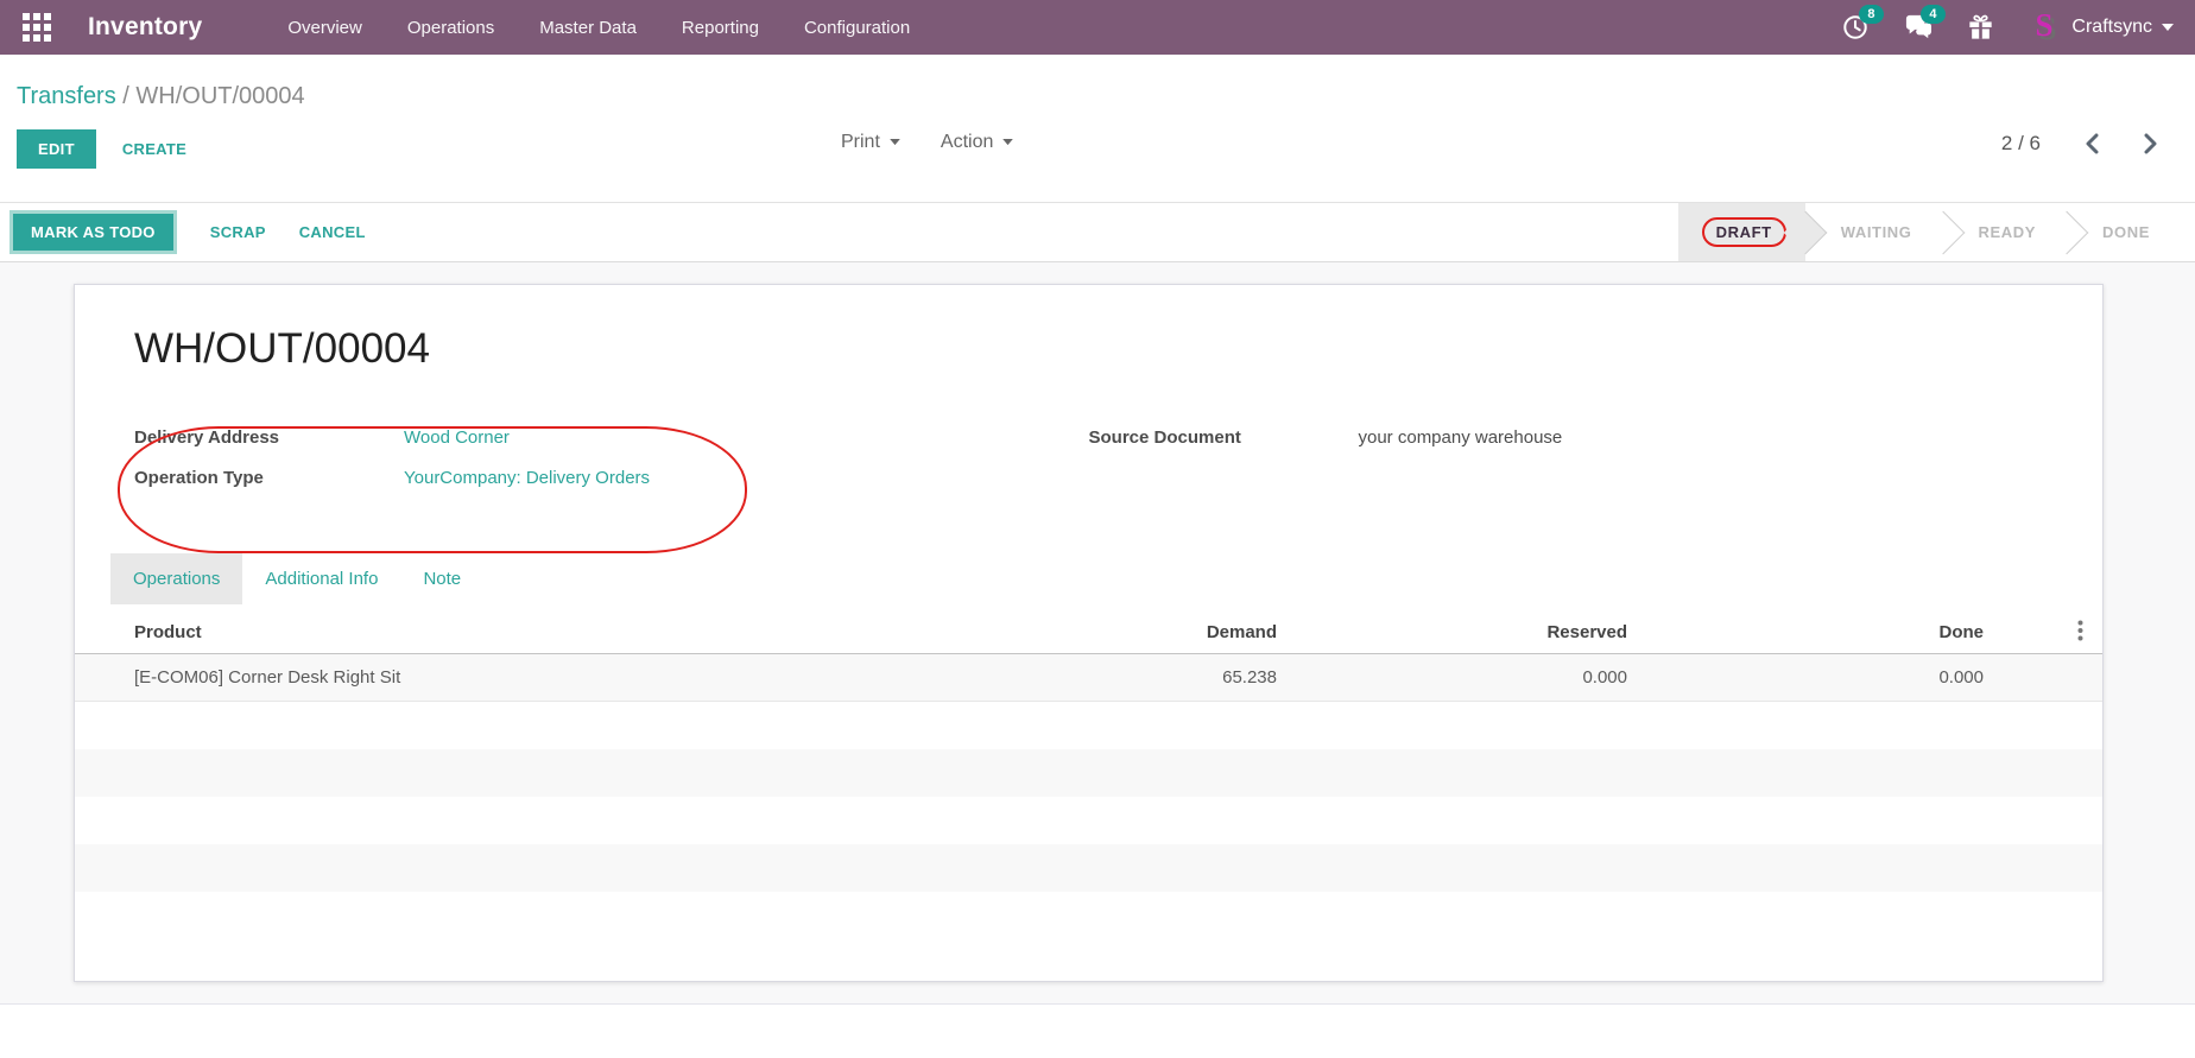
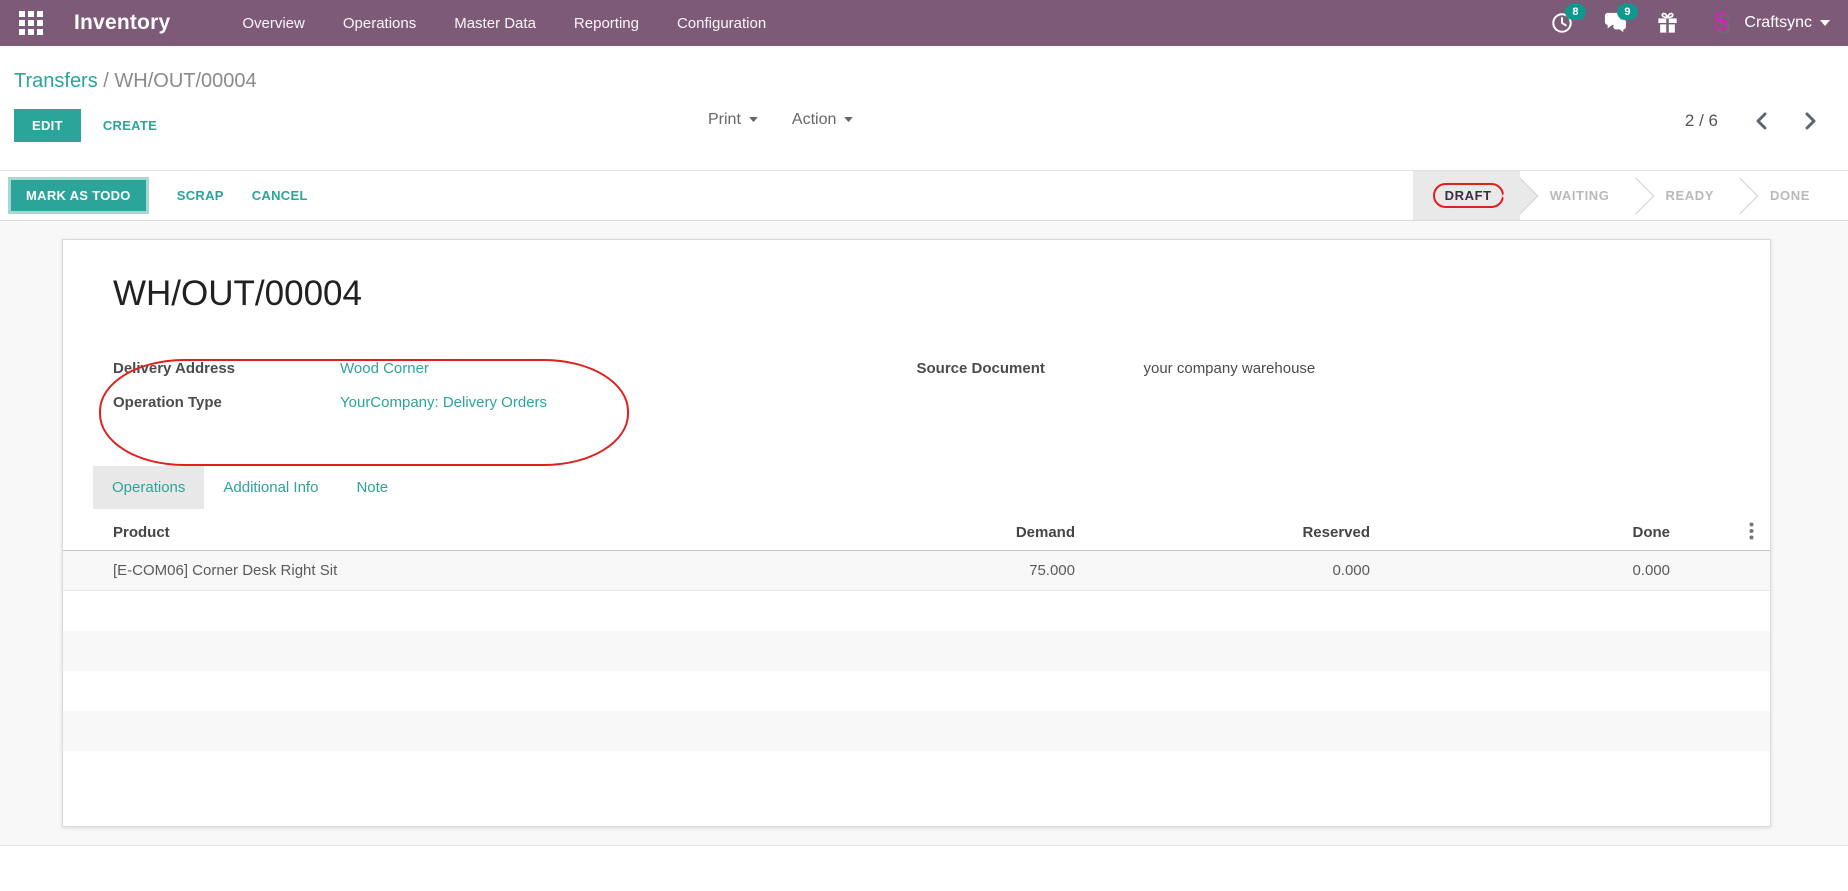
  Inventory
  Overview
  Operations
  Master Data
  Reporting
  Configuration
  8
- 4
+ 9
  S
  Craftsync
  Transfers / WH/OUT/00004
  EDIT
  CREATE
  Print
  Action
  2 / 6
  MARK AS TODO
  SCRAP
  CANCEL
  DRAFT
  WAITING
  READY
  DONE
  WH/OUT/00004
  Delivery Address
  Wood Corner
  Operation Type
  YourCompany: Delivery Orders
  Source Document
  your company warehouse
  Operations
  Additional Info
  Note
  Product
  Demand
  Reserved
  Done
  [E-COM06] Corner Desk Right Sit
- 65.238
+ 75.000
  0.000
  0.000
